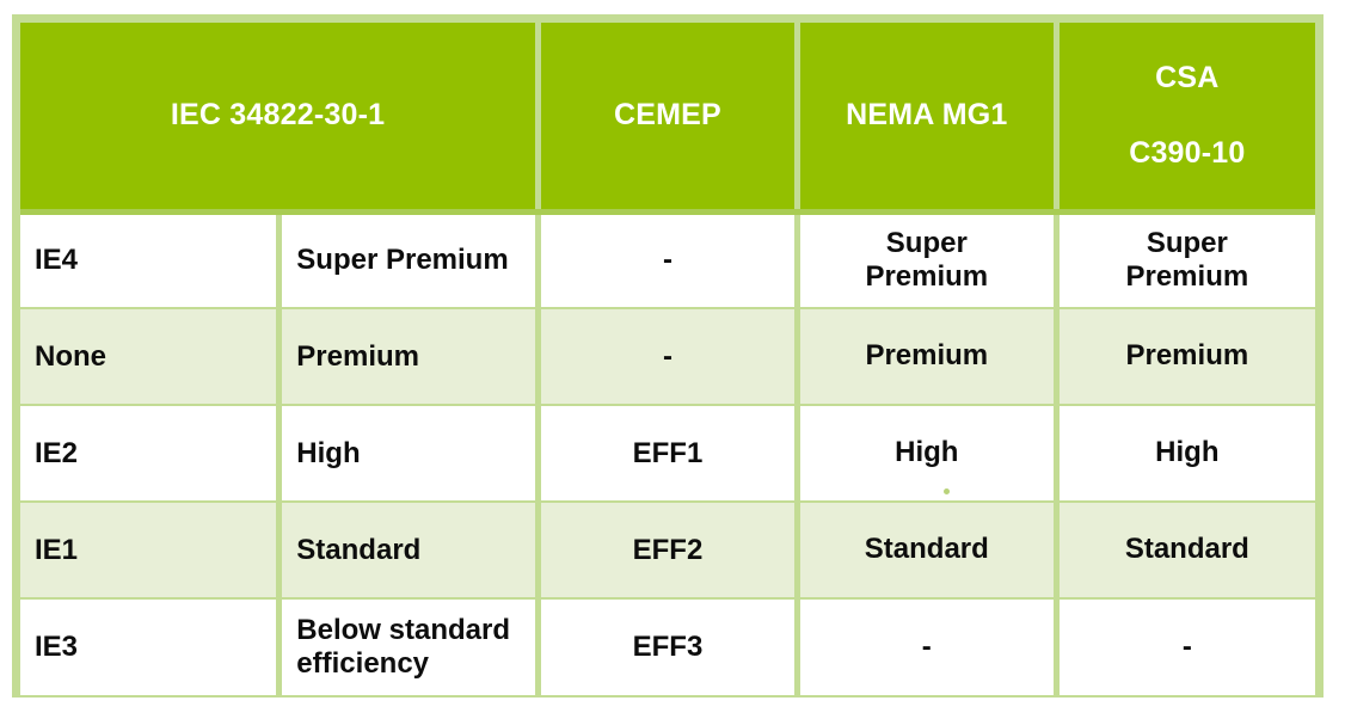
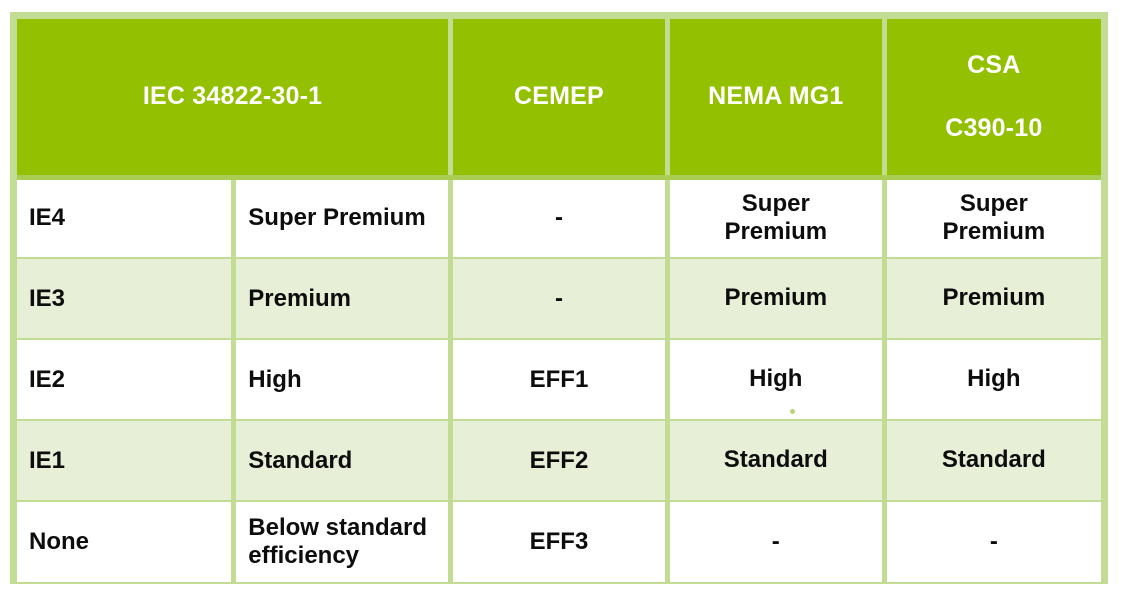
  IEC 34822-30-1	CEMEP	NEMA MG1	CSA C390-10
  IE4	Super Premium	-	Super Premium	Super Premium
- None	Premium	-	Premium	Premium
+ IE3	Premium	-	Premium	Premium
  IE2	High	EFF1	High	High
  IE1	Standard	EFF2	Standard	Standard
- IE3	Below standard efficiency	EFF3	-	-
+ None	Below standard efficiency	EFF3	-	-
